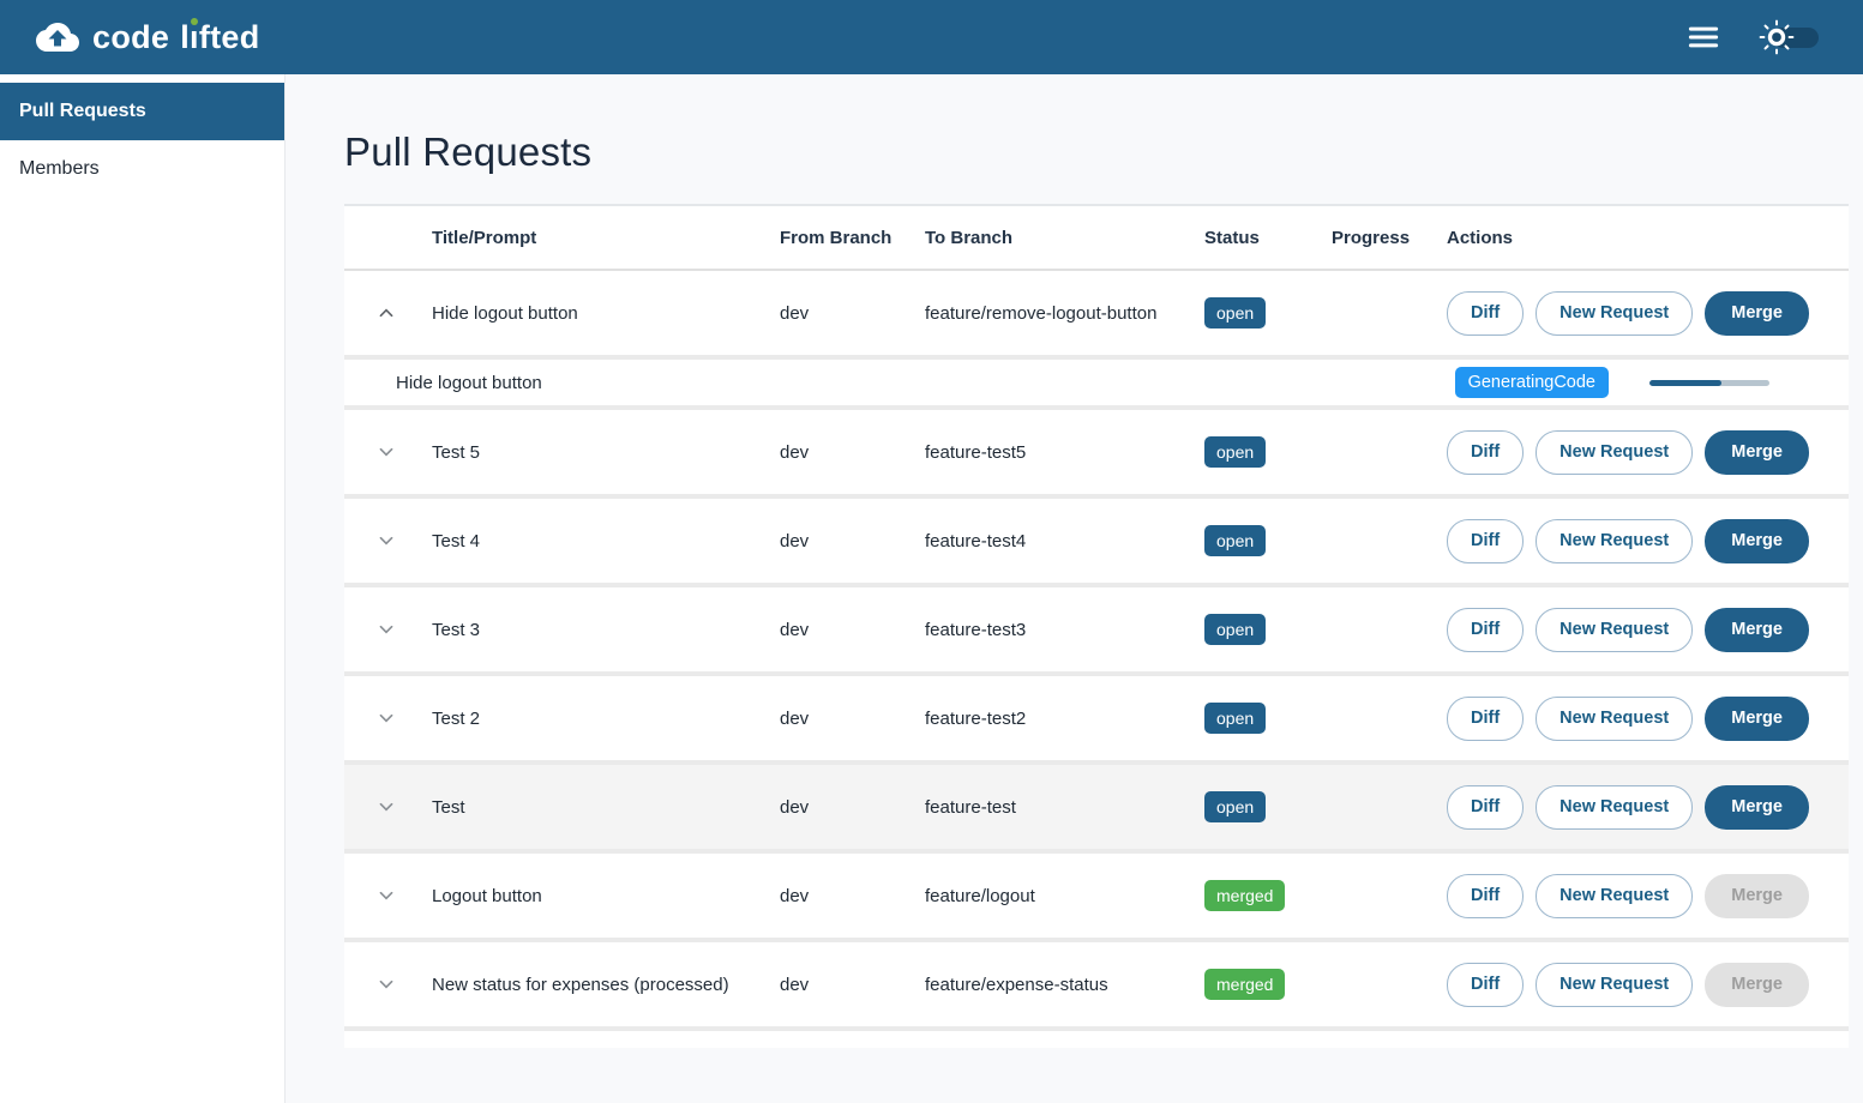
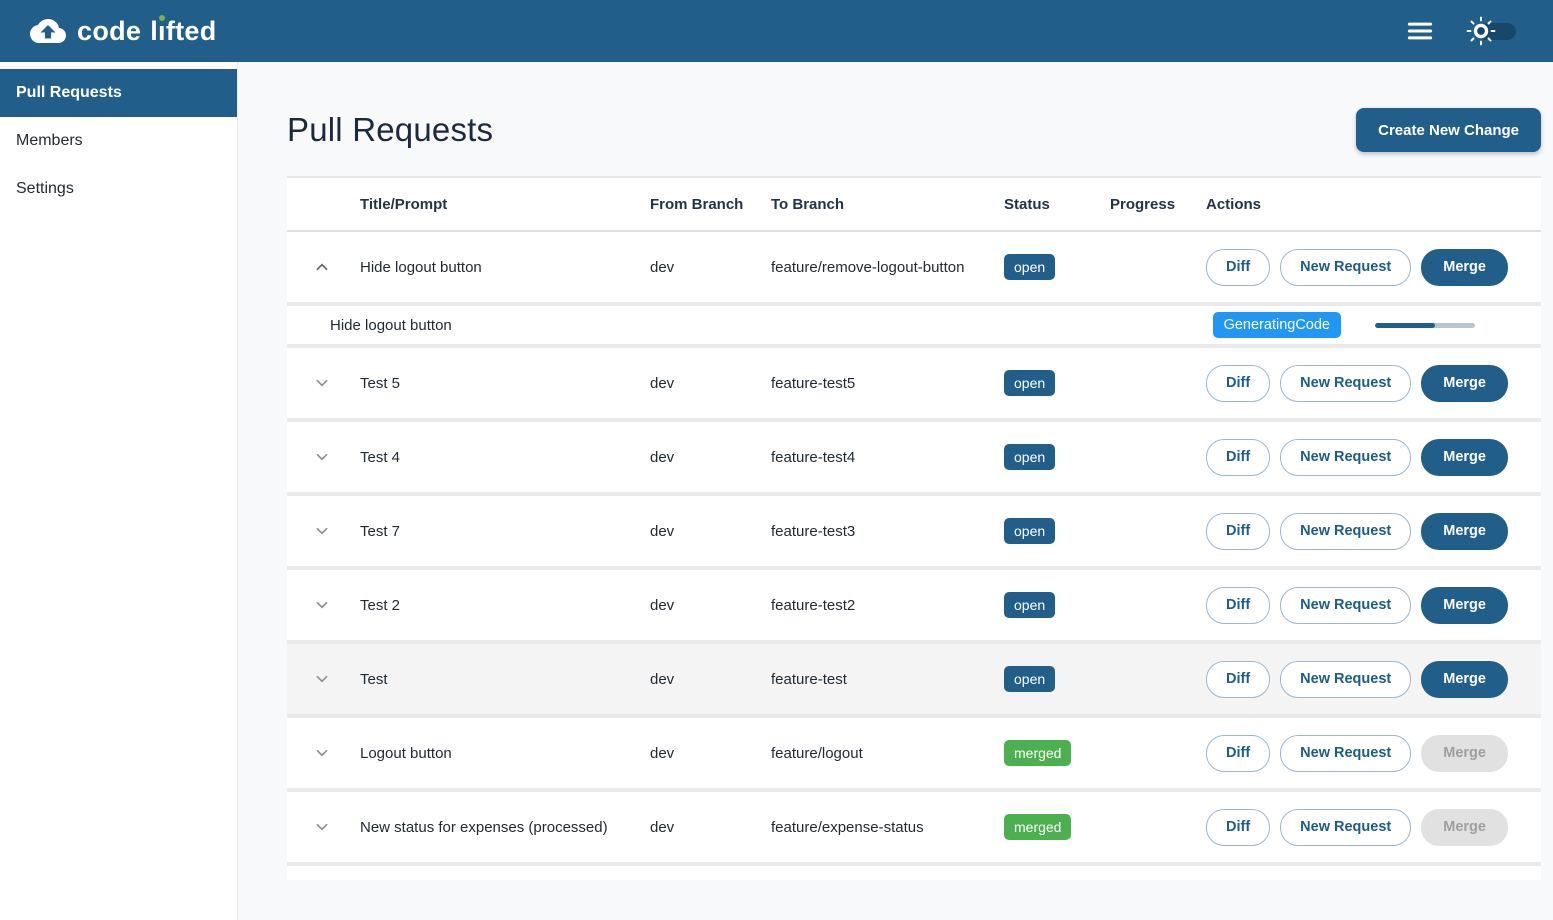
  code
  lıfted
  Pull Requests
  Members
+ Settings
  Pull Requests
+ Create New Change
  Title/Prompt
  From Branch
  To Branch
  Status
  Progress
  Actions
  Hide logout button
  dev
  feature/remove-logout-button
  open
  Diff
  New Request
  Merge
  Hide logout button
  GeneratingCode
  Test 5
  dev
  feature-test5
  open
  Diff
  New Request
  Merge
  Test 4
  dev
  feature-test4
  open
  Diff
  New Request
  Merge
- Test 3
+ Test 7
  dev
  feature-test3
  open
  Diff
  New Request
  Merge
  Test 2
  dev
  feature-test2
  open
  Diff
  New Request
  Merge
  Test
  dev
  feature-test
  open
  Diff
  New Request
  Merge
  Logout button
  dev
  feature/logout
  merged
  Diff
  New Request
  Merge
  New status for expenses (processed)
  dev
  feature/expense-status
  merged
  Diff
  New Request
  Merge
